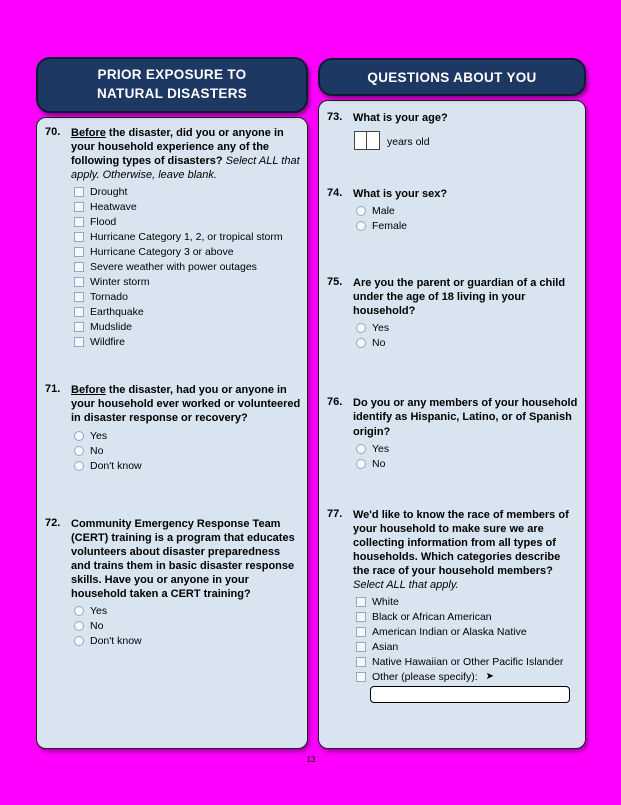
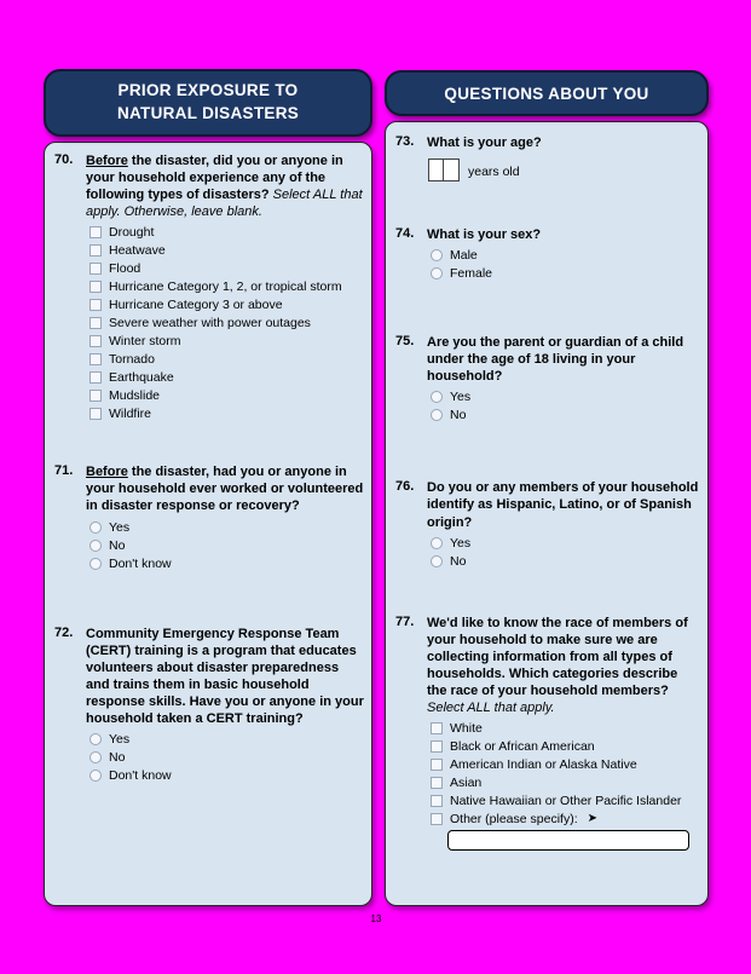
  PRIOR EXPOSURE TO
  NATURAL DISASTERS
  QUESTIONS ABOUT YOU
  70.
  Before the disaster, did you or anyone in your household experience any of the following types of disasters? Select ALL that apply. Otherwise, leave blank.
  Drought
  Heatwave
  Flood
  Hurricane Category 1, 2, or tropical storm
  Hurricane Category 3 or above
  Severe weather with power outages
  Winter storm
  Tornado
  Earthquake
  Mudslide
  Wildfire
  71.
  Before the disaster, had you or anyone in your household ever worked or volunteered in disaster response or recovery?
  Yes
  No
  Don't know
  72.
- Community Emergency Response Team (CERT) training is a program that educates volunteers about disaster preparedness and trains them in basic disaster response skills. Have you or anyone in your household taken a CERT training?
+ Community Emergency Response Team (CERT) training is a program that educates volunteers about disaster preparedness and trains them in basic household response skills. Have you or anyone in your household taken a CERT training?
  Yes
  No
  Don't know
  73.
  What is your age?
  years old
  74.
  What is your sex?
  Male
  Female
  75.
  Are you the parent or guardian of a child under the age of 18 living in your household?
  Yes
  No
  76.
  Do you or any members of your household identify as Hispanic, Latino, or of Spanish origin?
  Yes
  No
  77.
  We'd like to know the race of members of your household to make sure we are collecting information from all types of households. Which categories describe the race of your household members?
  Select ALL that apply.
  White
  Black or African American
  American Indian or Alaska Native
  Asian
  Native Hawaiian or Other Pacific Islander
  Other (please specify):
  ➤
  13
